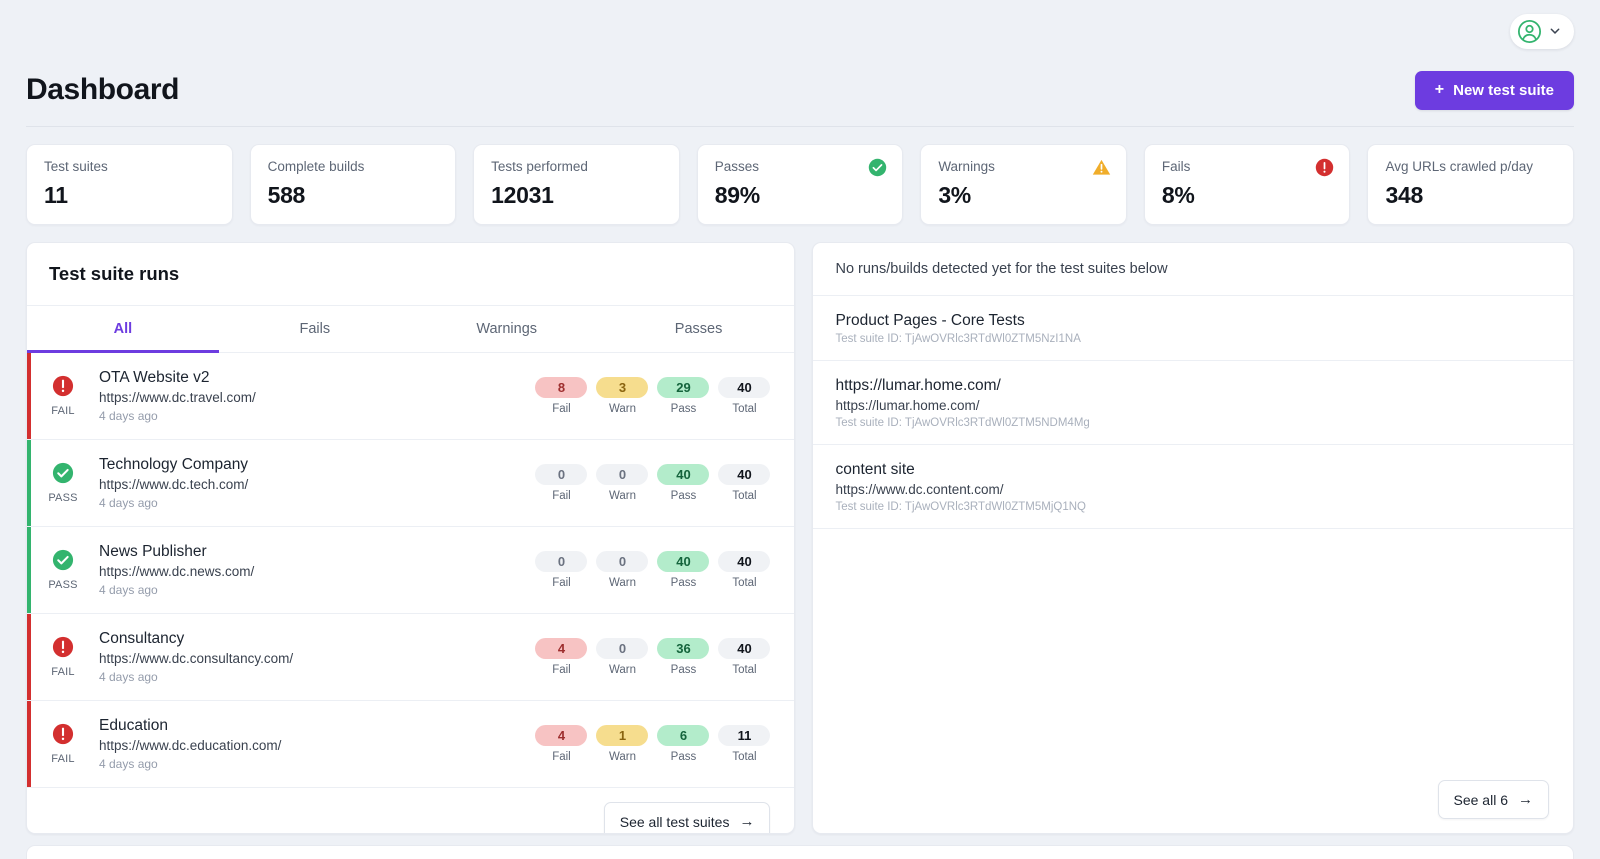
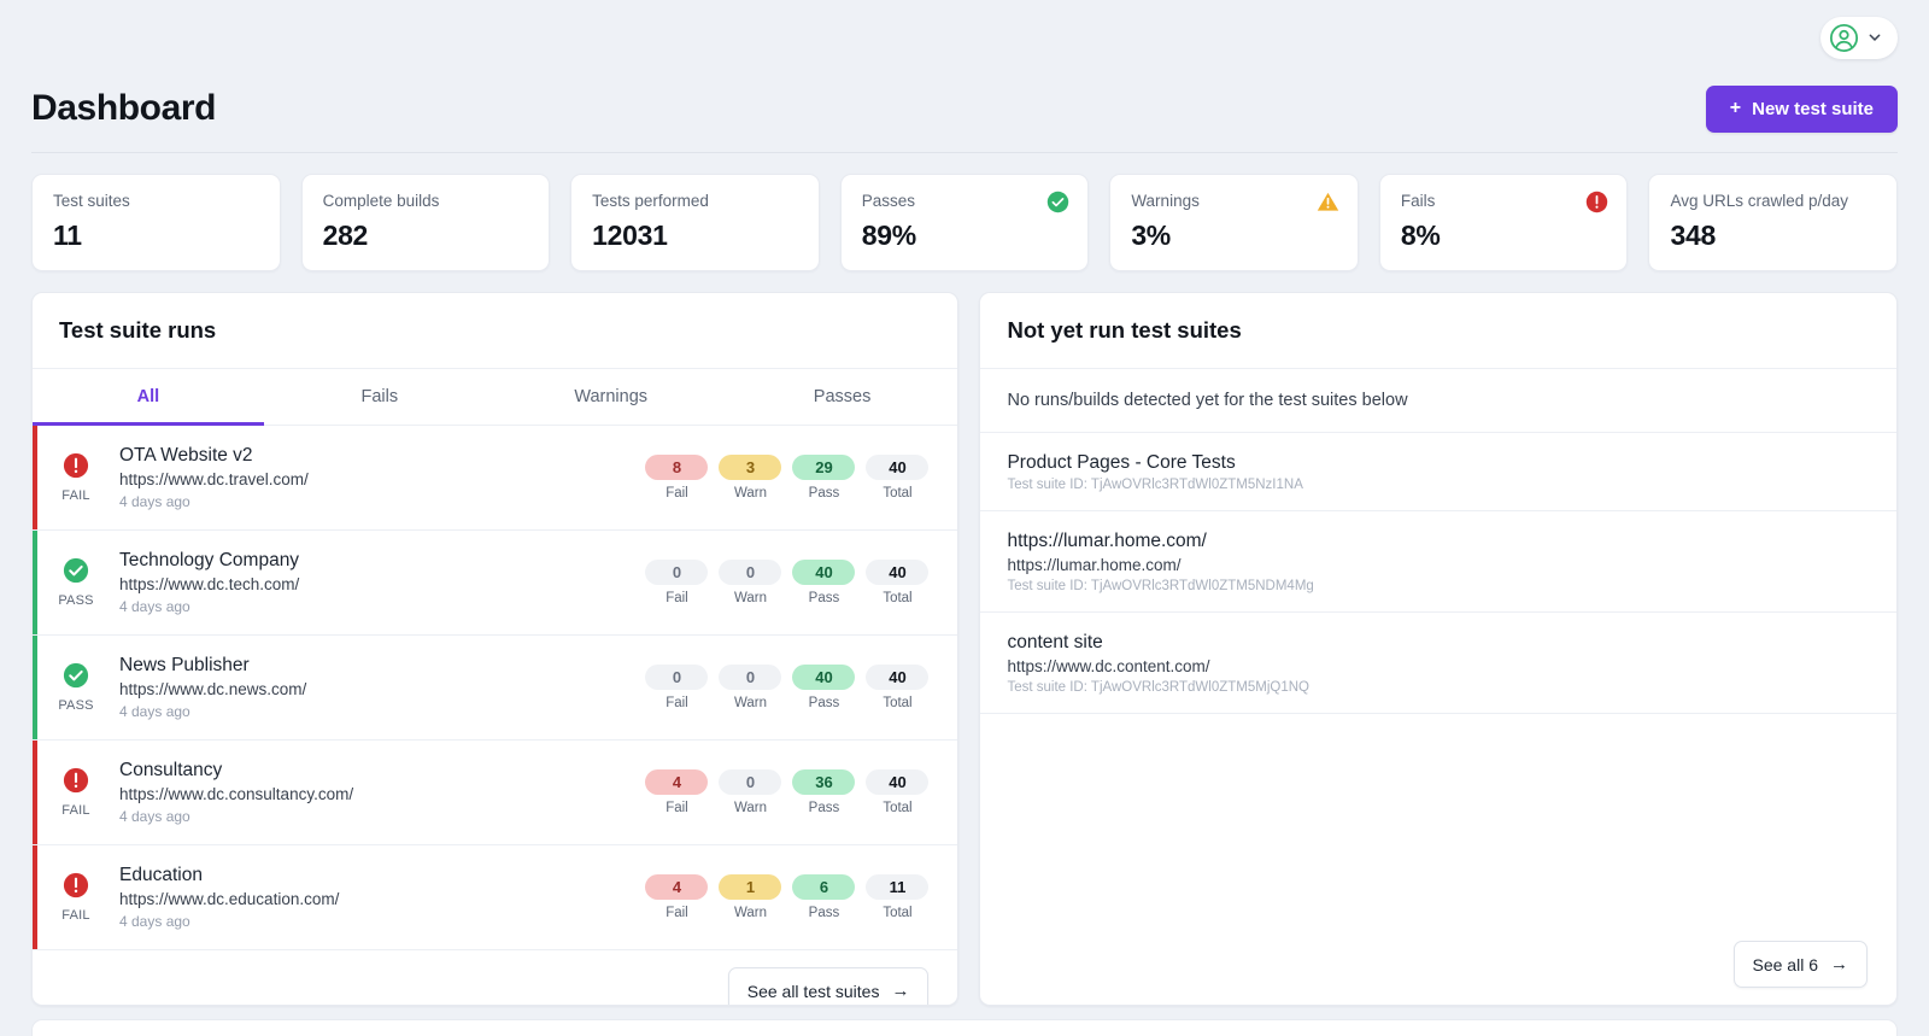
  Dashboard
  +
  New test suite
  Test suites
  11
  Complete builds
- 588
+ 282
  Tests performed
  12031
  Passes
  89%
  Warnings
  3%
  Fails
  8%
  Avg URLs crawled p/day
  348
  Test suite runs
  All
  Fails
  Warnings
  Passes
  FAIL
  OTA Website v2
  https://www.dc.travel.com/
  4 days ago
  8
  Fail
  3
  Warn
  29
  Pass
  40
  Total
  PASS
  Technology Company
  https://www.dc.tech.com/
  4 days ago
  0
  Fail
  0
  Warn
  40
  Pass
  40
  Total
  PASS
  News Publisher
  https://www.dc.news.com/
  4 days ago
  0
  Fail
  0
  Warn
  40
  Pass
  40
  Total
  FAIL
  Consultancy
  https://www.dc.consultancy.com/
  4 days ago
  4
  Fail
  0
  Warn
  36
  Pass
  40
  Total
  FAIL
  Education
  https://www.dc.education.com/
  4 days ago
  4
  Fail
  1
  Warn
  6
  Pass
  11
  Total
  See all test suites
  →
+ Not yet run test suites
  No runs/builds detected yet for the test suites below
  Product Pages - Core Tests
  Test suite ID: TjAwOVRlc3RTdWl0ZTM5NzI1NA
  https://lumar.home.com/
  https://lumar.home.com/
  Test suite ID: TjAwOVRlc3RTdWl0ZTM5NDM4Mg
  content site
  https://www.dc.content.com/
  Test suite ID: TjAwOVRlc3RTdWl0ZTM5MjQ1NQ
  See all 6
  →
